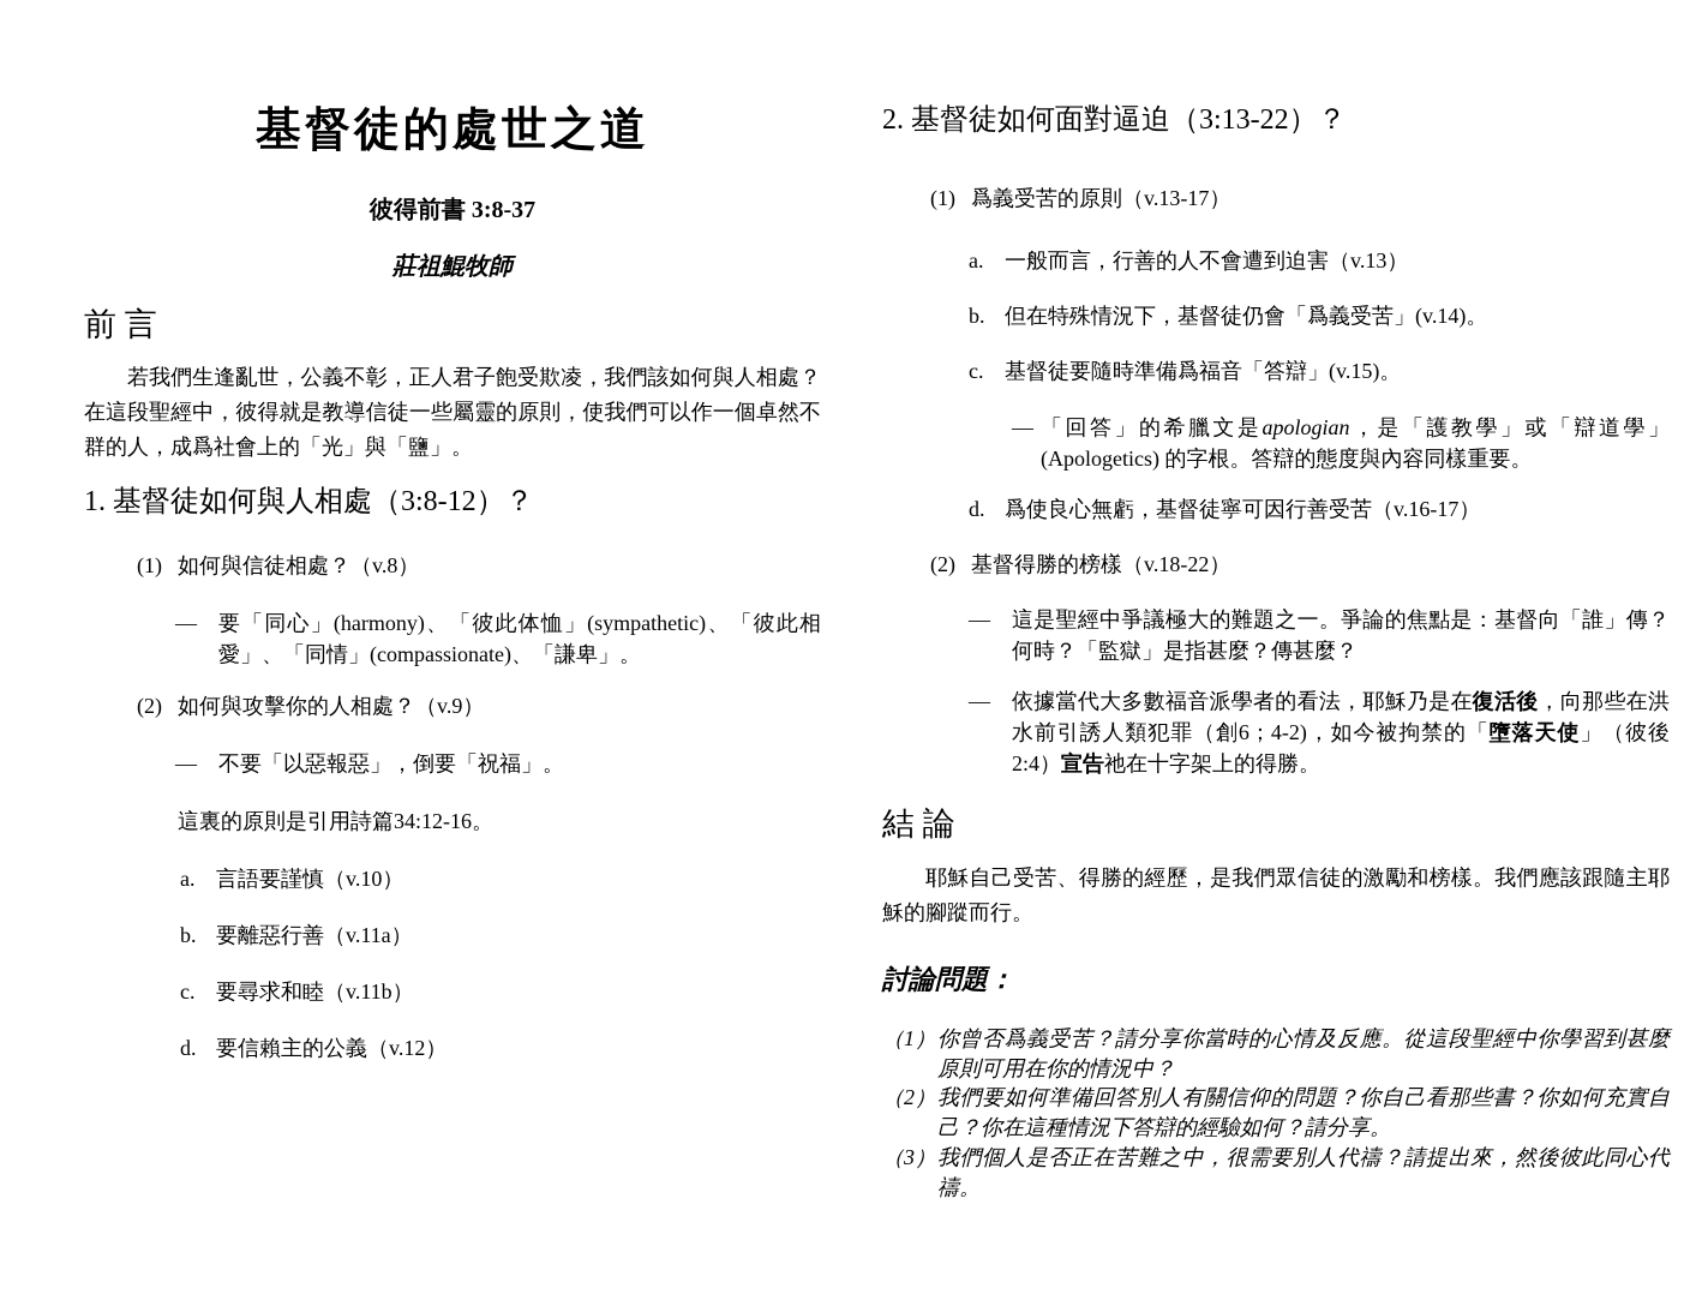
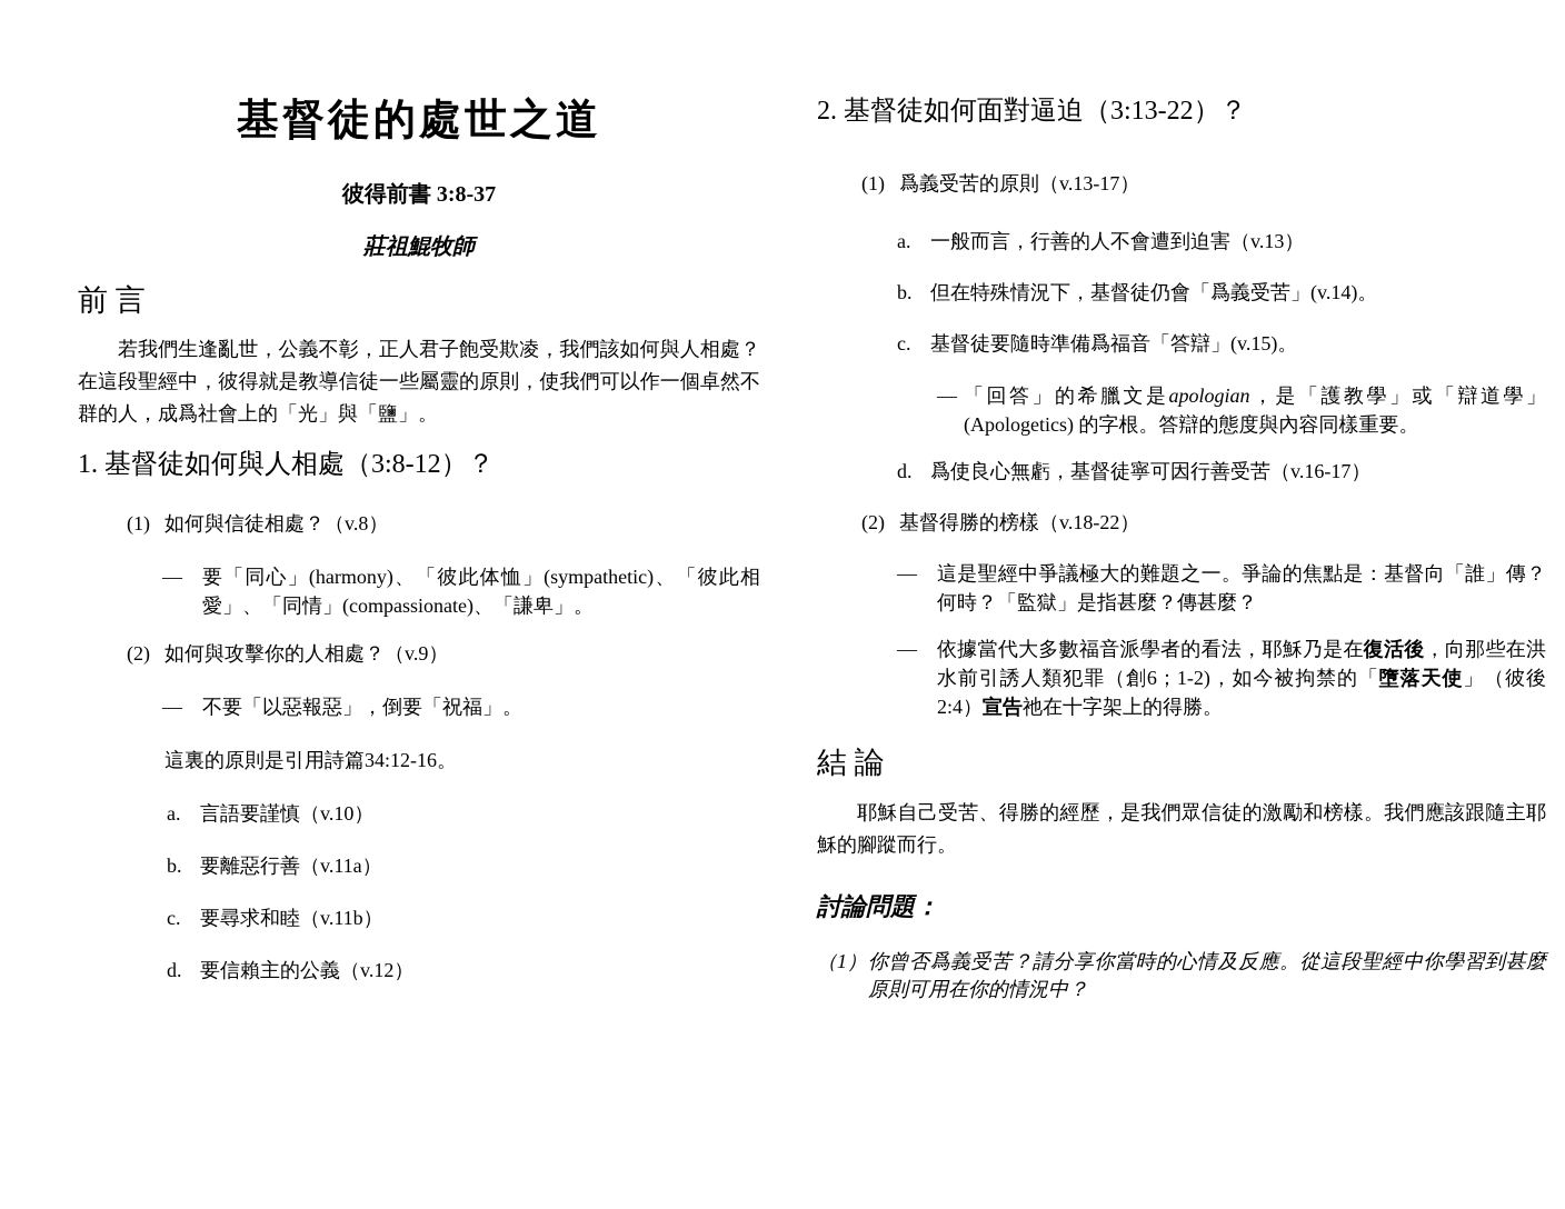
  基督徒的處世之道
  彼得前書 3:8-37
  莊祖鯤牧師
  前 言
  若我們生逢亂世，公義不彰，正人君子飽受欺凌，我們該如何與人相處？在這段聖經中，彼得就是教導信徒一些屬靈的原則，使我們可以作一個卓然不群的人，成爲社會上的「光」與「鹽」。
  1. 基督徒如何與人相處（3:8-12）？
  (1)
  如何與信徒相處？（v.8）
  —
  要「同心」(harmony)、「彼此体恤」(sympathetic)、「彼此相愛」、「同情」(compassionate)、「謙卑」。
  (2)
  如何與攻擊你的人相處？（v.9）
  —
  不要「以惡報惡」，倒要「祝福」。
  這裏的原則是引用詩篇34:12-16。
  a.
  言語要謹慎（v.10）
  b.
  要離惡行善（v.11a）
  c.
  要尋求和睦（v.11b）
  d.
  要信賴主的公義（v.12）
  2. 基督徒如何面對逼迫（3:13-22）？
  (1)
  爲義受苦的原則（v.13-17）
  a.
  一般而言，行善的人不會遭到迫害（v.13）
  b.
  但在特殊情況下，基督徒仍會「爲義受苦」(v.14)。
  c.
  基督徒要隨時準備爲福音「答辯」(v.15)。
  —
  「回答」的希臘文是apologian，是「護教學」或「辯道學」 (Apologetics) 的字根。答辯的態度與內容同樣重要。
  d.
  爲使良心無虧，基督徒寧可因行善受苦（v.16-17）
  (2)
  基督得勝的榜樣（v.18-22）
  —
  這是聖經中爭議極大的難題之一。爭論的焦點是：基督向「誰」傳？何時？「監獄」是指甚麼？傳甚麼？
  —
- 依據當代大多數福音派學者的看法，耶穌乃是在復活後，向那些在洪水前引誘人類犯罪（創6；4-2)，如今被拘禁的「墮落天使」（彼後2:4）宣告祂在十字架上的得勝。
+ 依據當代大多數福音派學者的看法，耶穌乃是在復活後，向那些在洪水前引誘人類犯罪（創6；1-2)，如今被拘禁的「墮落天使」（彼後2:4）宣告祂在十字架上的得勝。
  結 論
  耶穌自己受苦、得勝的經歷，是我們眾信徒的激勵和榜樣。我們應該跟隨主耶穌的腳蹤而行。
  討論問題：
  （1）
  你曾否爲義受苦？請分享你當時的心情及反應。從這段聖經中你學習到甚麼原則可用在你的情況中？
- （2）
- 我們要如何準備回答別人有關信仰的問題？你自己看那些書？你如何充實自己？你在這種情況下答辯的經驗如何？請分享。
- （3）
- 我們個人是否正在苦難之中，很需要別人代禱？請提出來，然後彼此同心代禱。
